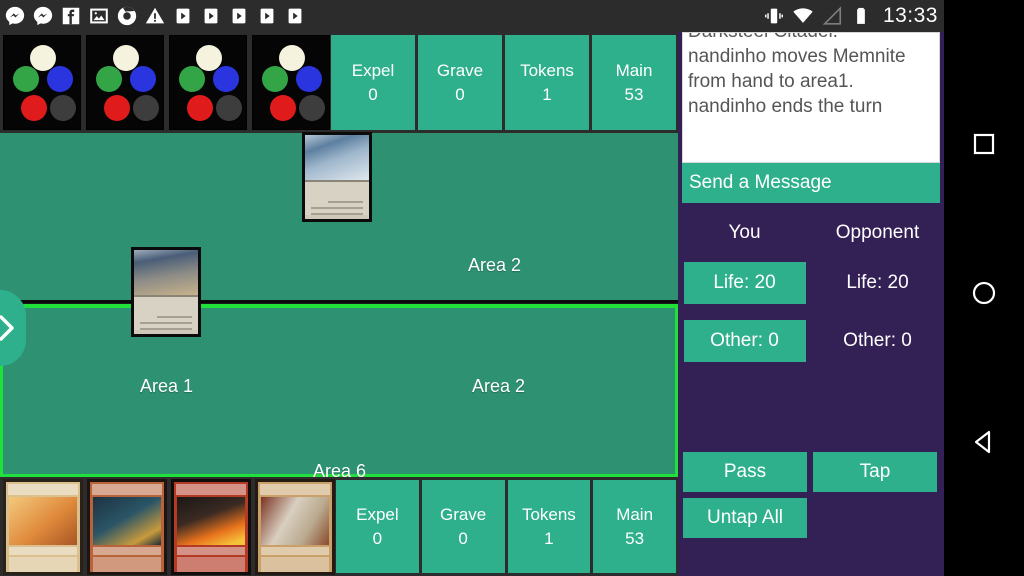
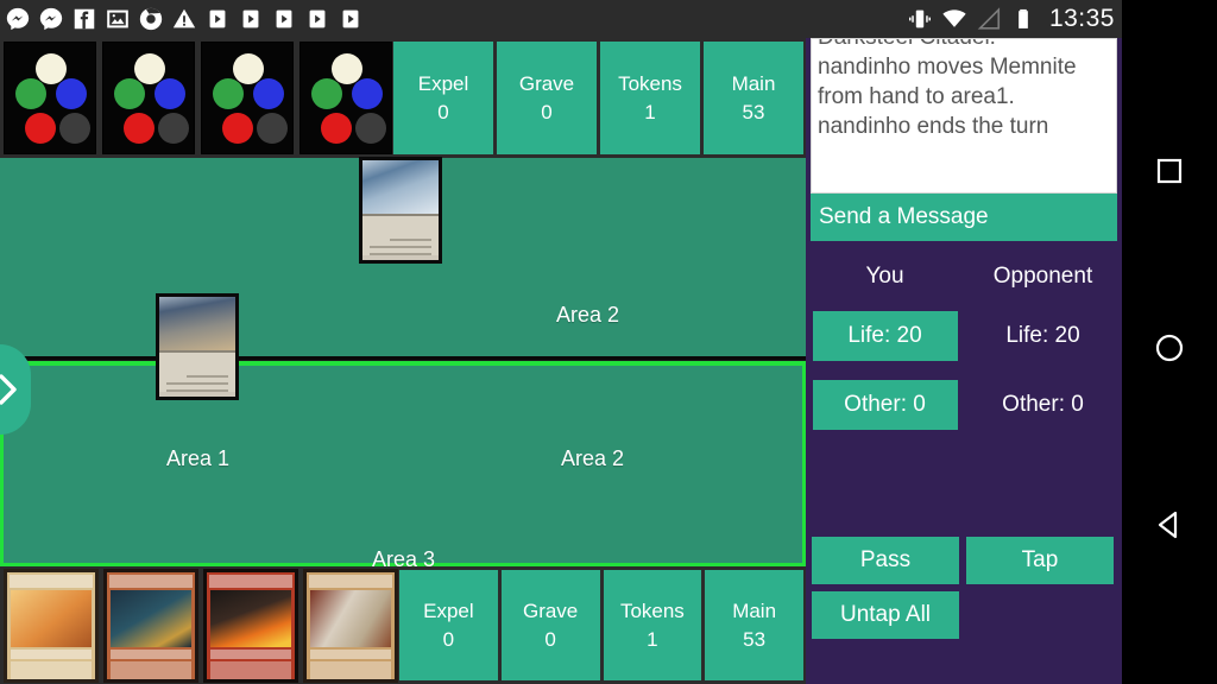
- 13:33
+ 13:35
  Expel
  0
  Grave
  0
  Tokens
  1
  Main
  53
  Area 2
  Area 1
  Area 2
- Area 6
+ Area 3
  Expel
  0
  Grave
  0
  Tokens
  1
  Main
  53
  Darksteel Citadel.
  nandinho moves Memnite from hand to area1.
  nandinho ends the turn
  Send a Message
  You
  Opponent
  Life: 20
  Life: 20
  Other: 0
  Other: 0
  Pass
  Tap
  Untap All
